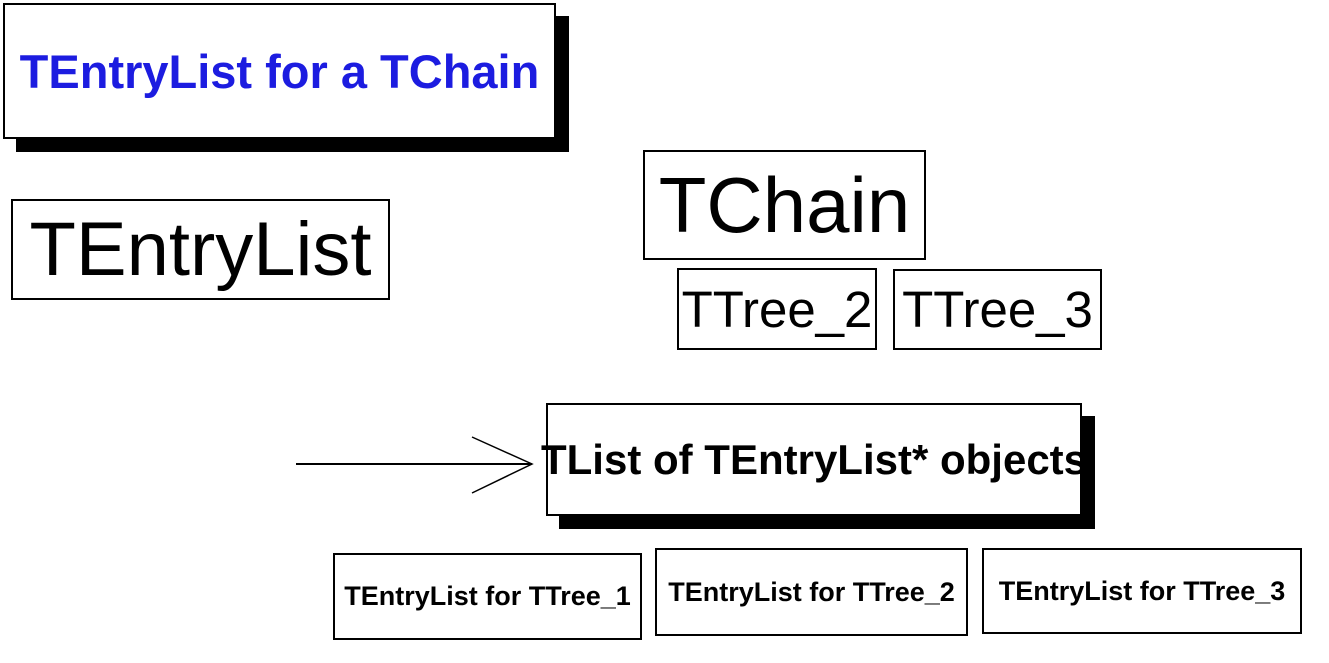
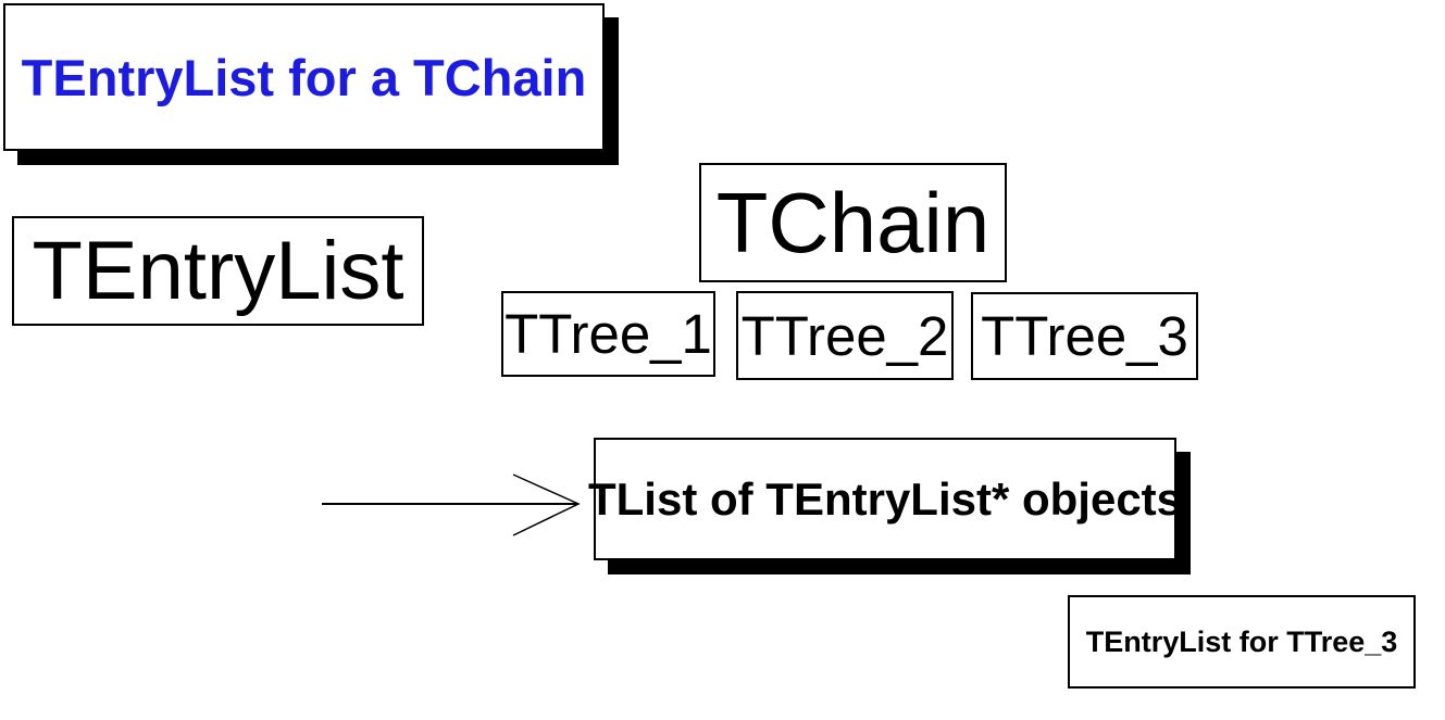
  TEntryList for a TChain
  TEntryList
  TChain
+ TTree_1
  TTree_2
  TTree_3
  TList of TEntryList* objects
- TEntryList for TTree_1
- TEntryList for TTree_2
  TEntryList for TTree_3
